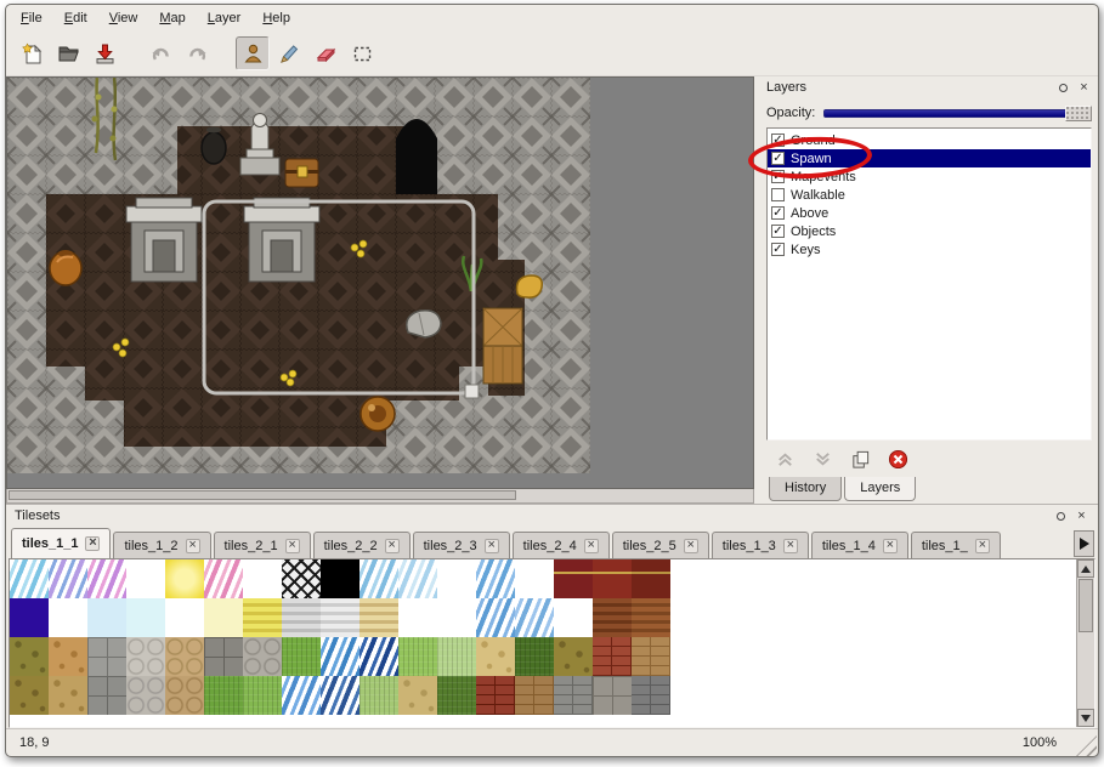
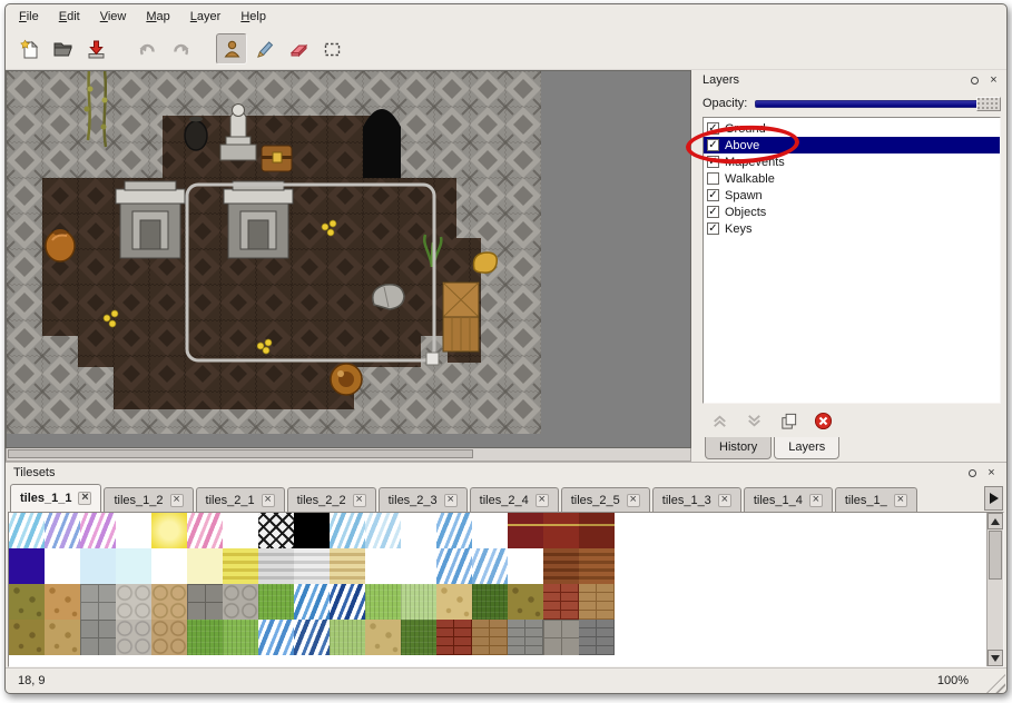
  File
  Edit
  View
  Map
  Layer
  Help
  Layers
  ×
  Opacity:
  ✓
  Ground
  ✓
- Spawn
+ Above
  ✓
  Mapevents
  Walkable
  ✓
- Above
+ Spawn
  ✓
  Objects
  ✓
  Keys
  History
  Layers
  Tilesets
  ×
  tiles_1_1
  ×
  tiles_1_2
  ×
  tiles_2_1
  ×
  tiles_2_2
  ×
  tiles_2_3
  ×
  tiles_2_4
  ×
  tiles_2_5
  ×
  tiles_1_3
  ×
  tiles_1_4
  ×
  tiles_1_
  ×
  18, 9
  100%
